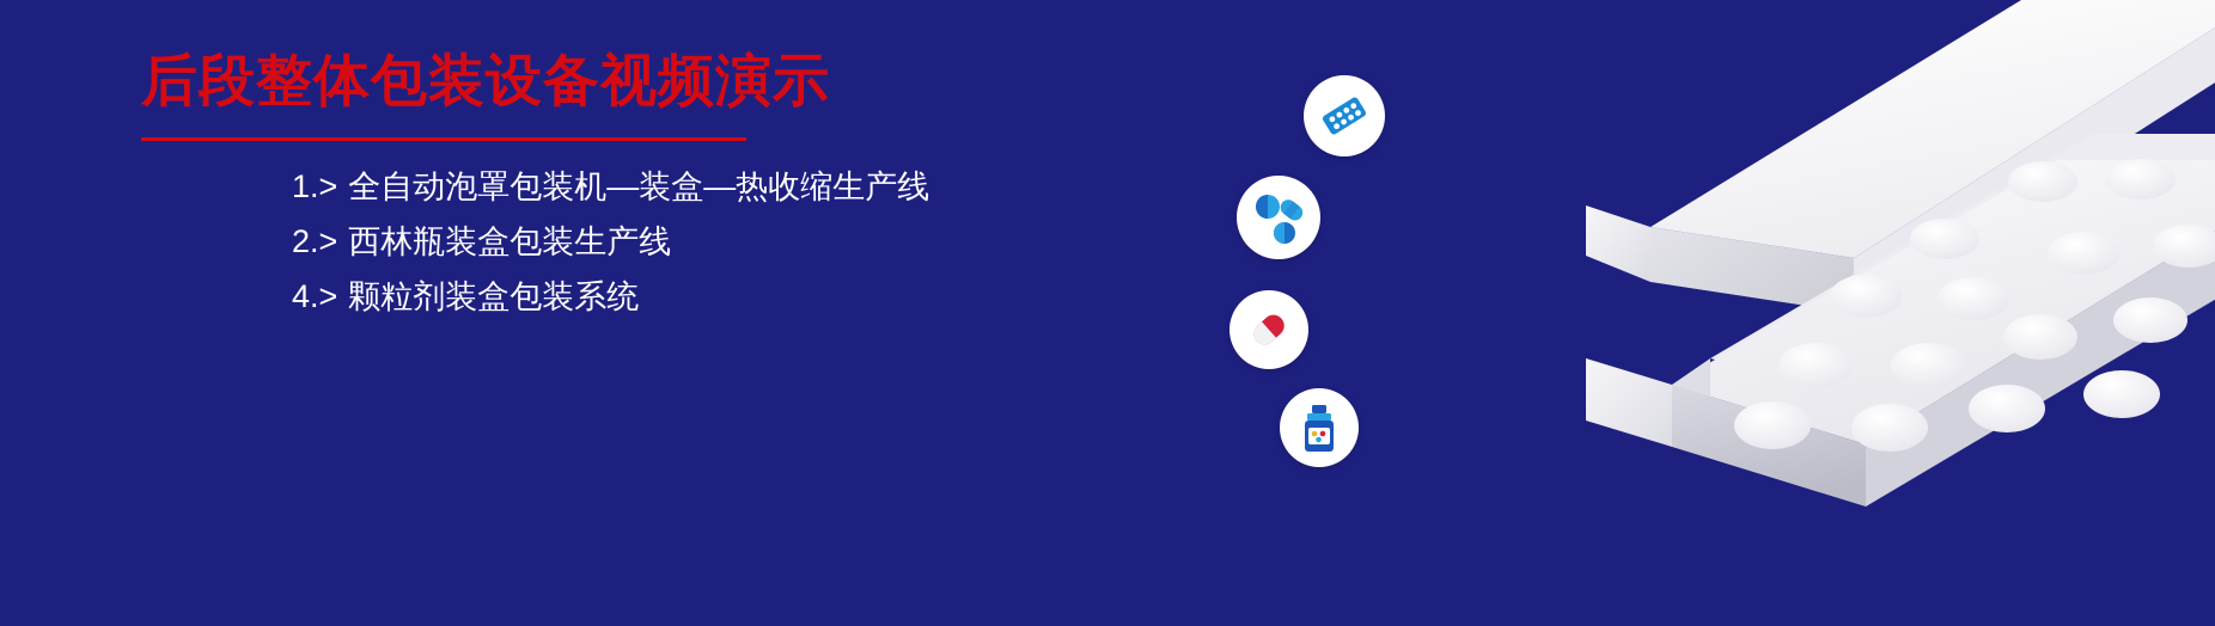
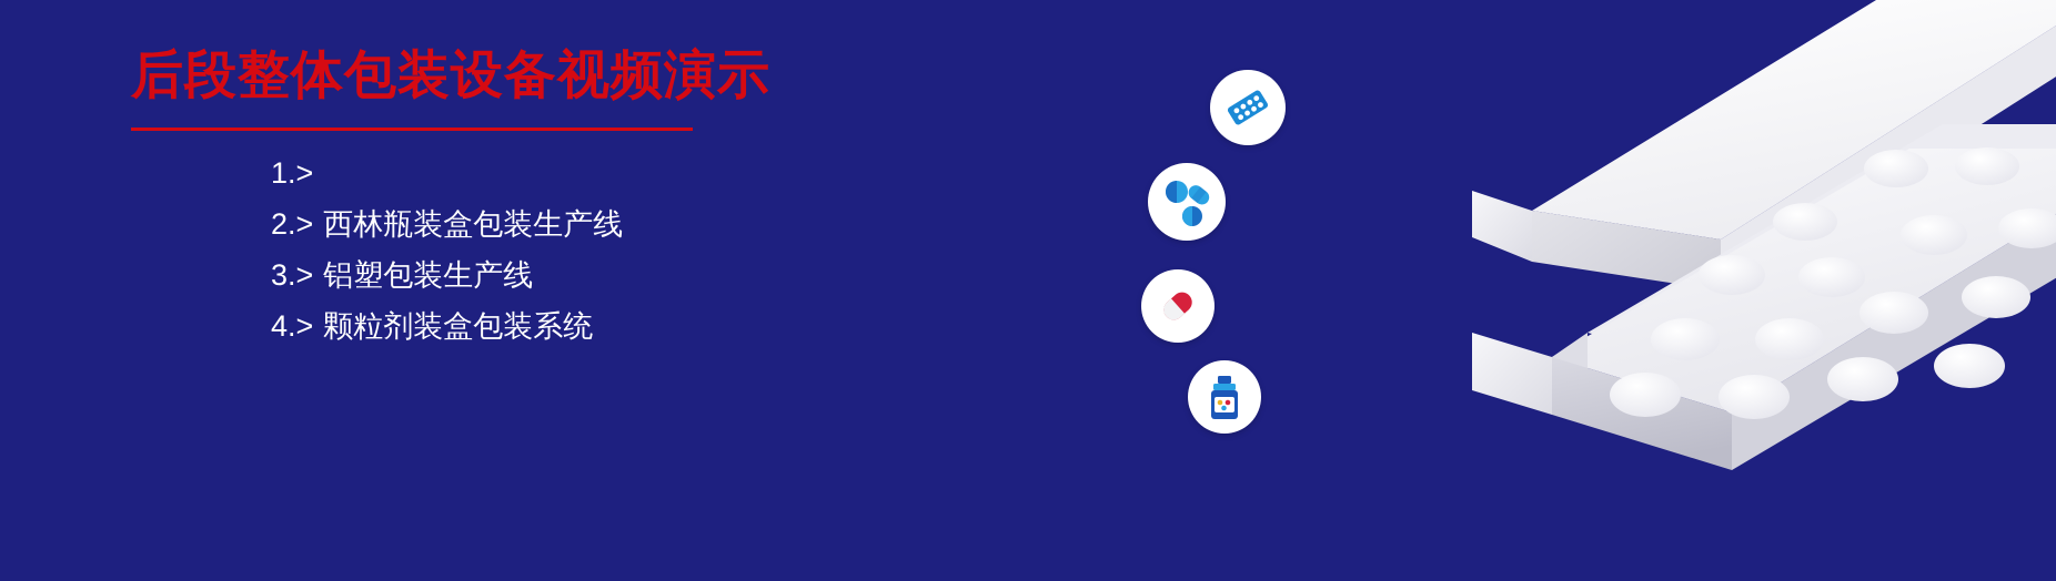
  后段整体包装设备视频演示
  1.>
- 全自动泡罩包装机—装盒—热收缩生产线
  2.>
  西林瓶装盒包装生产线
+ 3.>
+ 铝塑包装生产线
  4.>
  颗粒剂装盒包装系统
